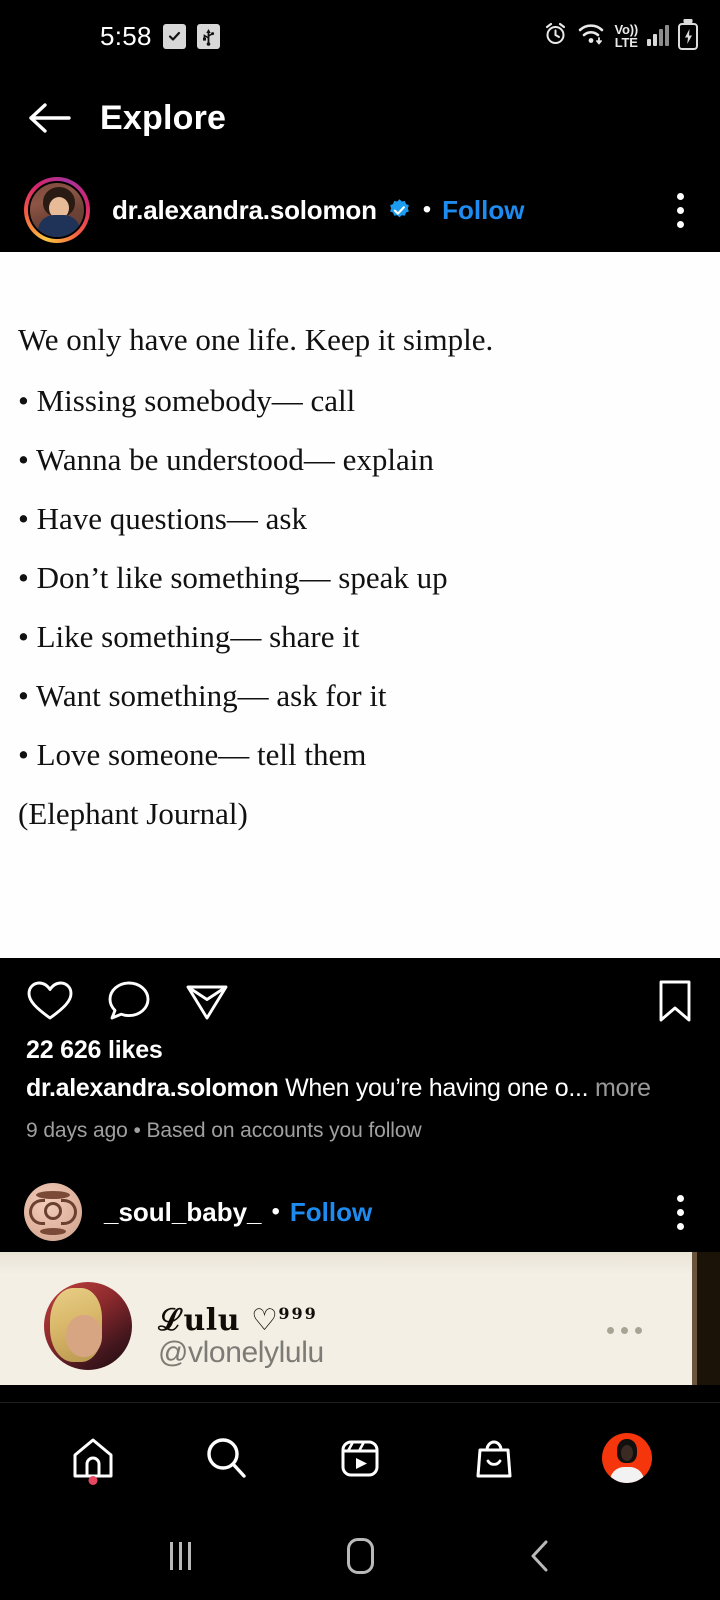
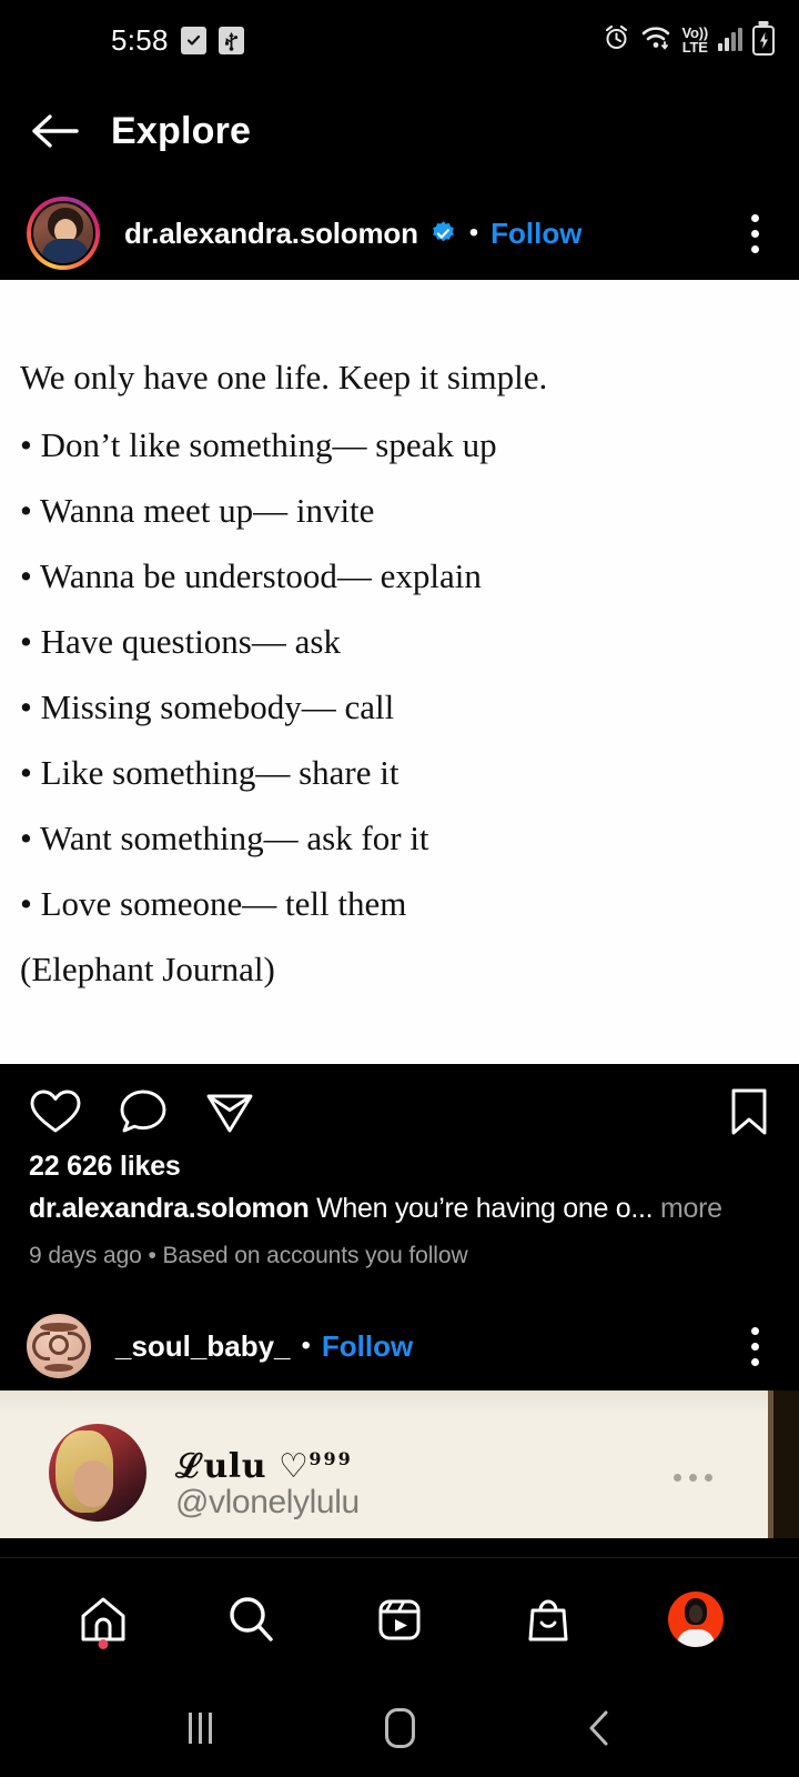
  5:58
  Vo))
  LTE
  Explore
  dr.alexandra.solomon
  •
  Follow
  We only have one life. Keep it simple.
- • Missing somebody— call
+ • Don’t like something— speak up
+ • Wanna meet up— invite
  • Wanna be understood— explain
  • Have questions— ask
- • Don’t like something— speak up
+ • Missing somebody— call
  • Like something— share it
  • Want something— ask for it
  • Love someone— tell them
  (Elephant Journal)
  22 626 likes
  dr.alexandra.solomon When you’re having one o... more
  9 days ago • Based on accounts you follow
  _soul_baby_
  •
  Follow
  ℒulu ♡999
  @vlonelylulu
